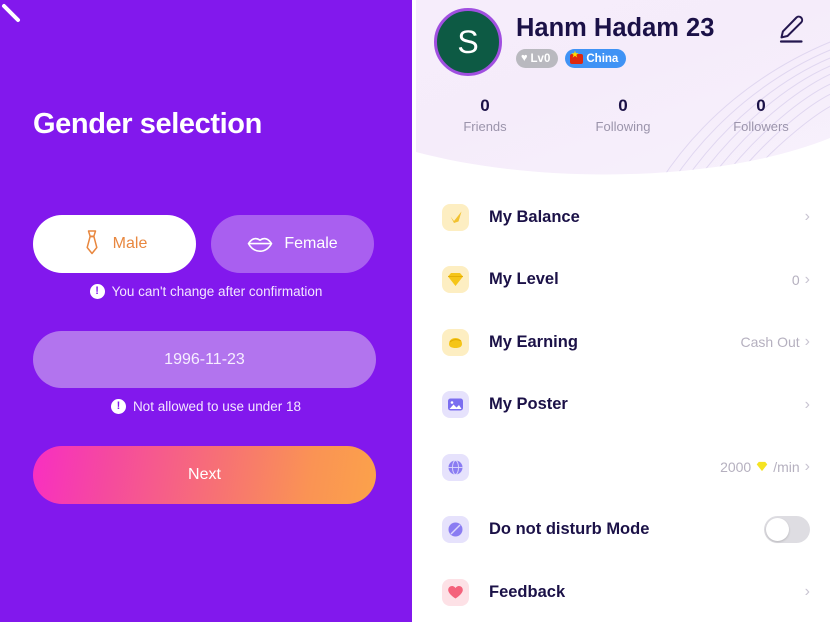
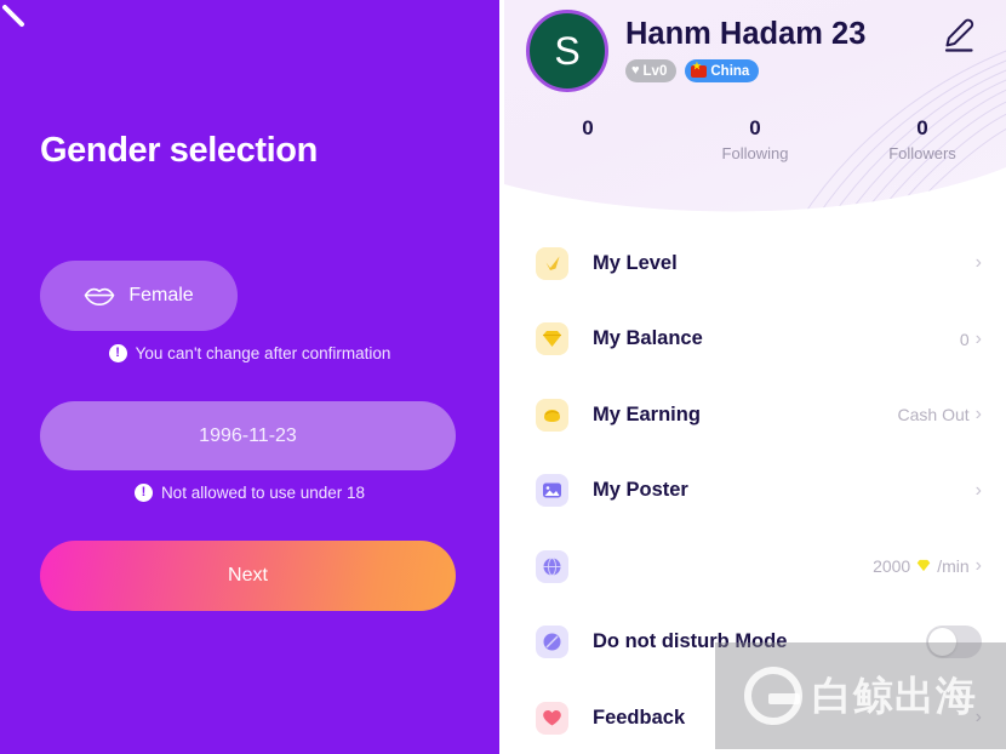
  Gender selection
- Male
  Female
  !
  You can't change after confirmation
  1996-11-23
  !
  Not allowed to use under 18
  Next
  S
  Hanm Hadam 23
  ♥
  Lv0
  China
  0
- Friends
  0
  Following
  0
  Followers
- My Balance
+ My Level
  ›
- My Level
+ My Balance
  0
  ›
  My Earning
  Cash Out
  ›
  My Poster
  ›
  2000
  /min
  ›
  Do not disturb Mode
  Feedback
  ›
+ 白鲸出海
